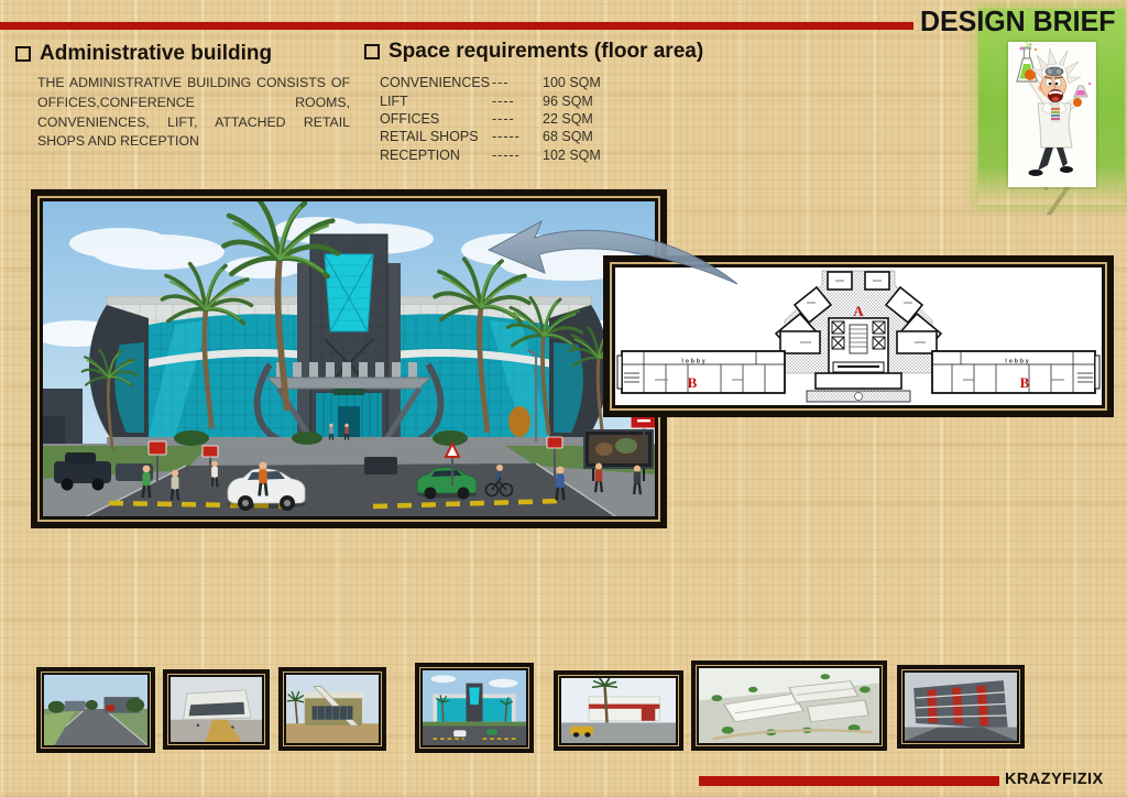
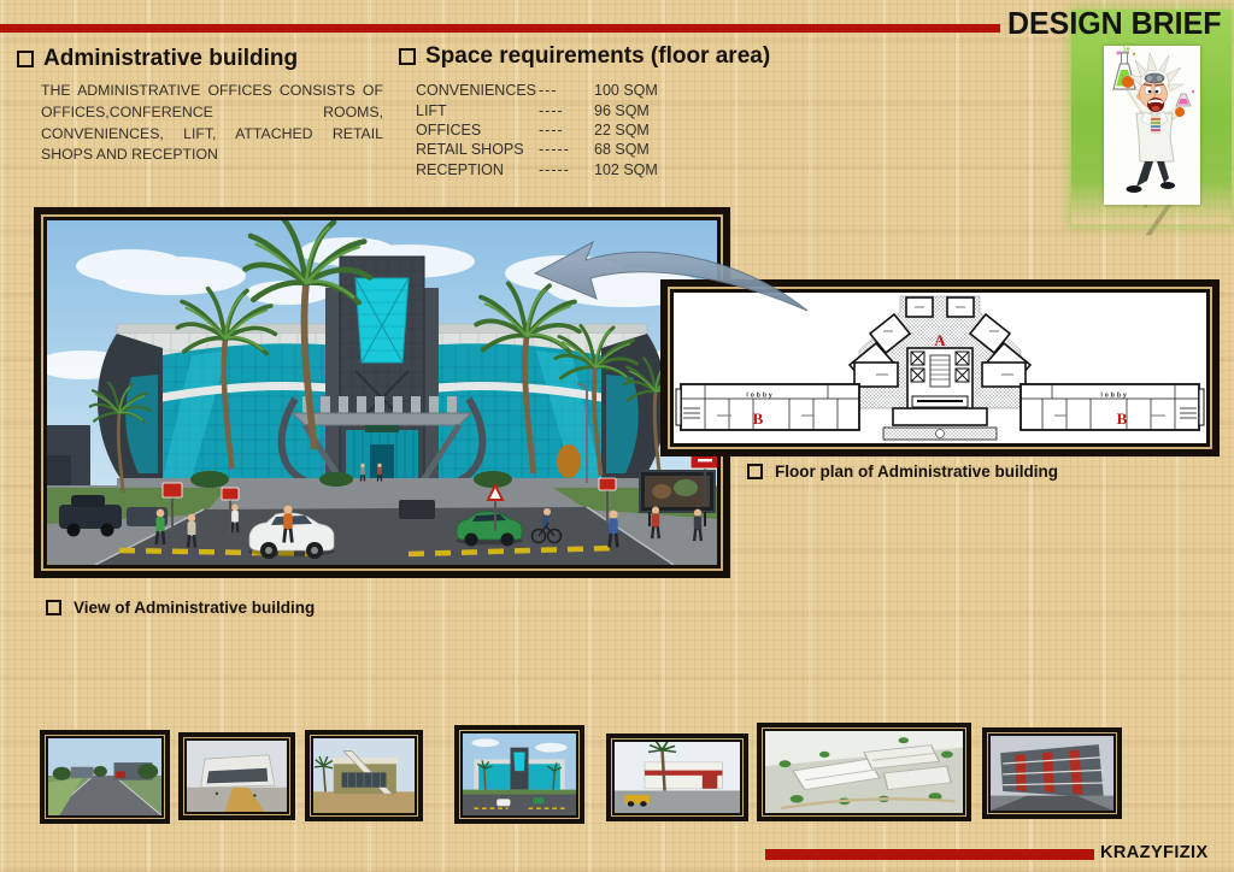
  DESIGN BRIEF
  Administrative building
- THE ADMINISTRATIVE BUILDING CONSISTS OF OFFICES,CONFERENCE ROOMS, CONVENIENCES, LIFT, ATTACHED RETAIL SHOPS AND RECEPTION
+ THE ADMINISTRATIVE OFFICES CONSISTS OF OFFICES,CONFERENCE ROOMS, CONVENIENCES, LIFT, ATTACHED RETAIL SHOPS AND RECEPTION
  Space requirements (floor area)
  CONVENIENCES
  ---
  100 SQM
  LIFT
  ----
  96 SQM
  OFFICES
  ----
  22 SQM
  RETAIL SHOPS
  -----
  68 SQM
  RECEPTION
  -----
  102 SQM
  A
  B
  B
+ Floor plan of Administrative building
+ View of Administrative building
  KRAZYFIZIX
